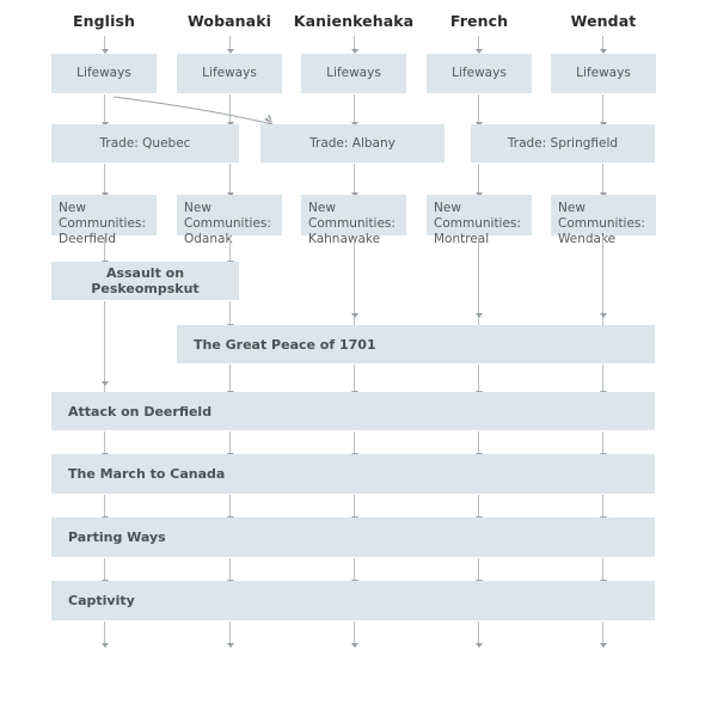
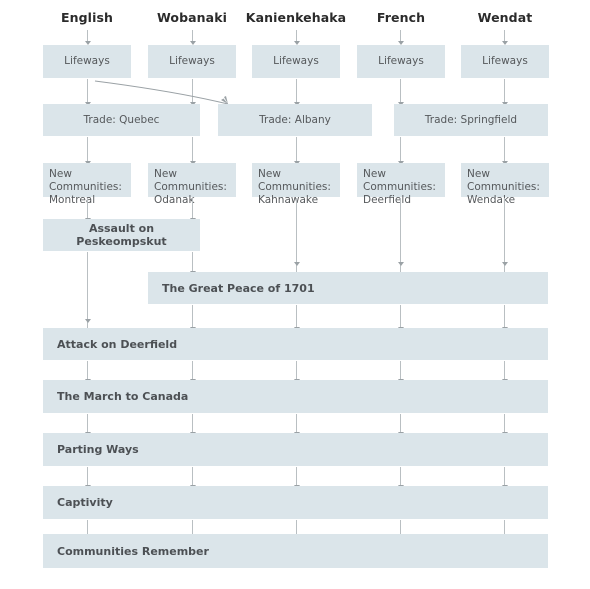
  English
  Wobanaki
  Kanienkehaka
  French
  Wendat
  Lifeways
  Lifeways
  Lifeways
  Lifeways
  Lifeways
  Trade: Quebec
  Trade: Albany
  Trade: Springfield
  New Communities:
- Deerfield
+ Montreal
  New Communities:
  Odana
  New Communities:
  Kahnaake
  New Communities:
- Montreal
+ Deerfield
  New Communities:
  Wendake
  Assault on Peskeompskut
  The Great Peace of 1701
  Attack on Deerfield
  The March to Canada
  Parting Ways
  Captivity
+ Communities Remember
